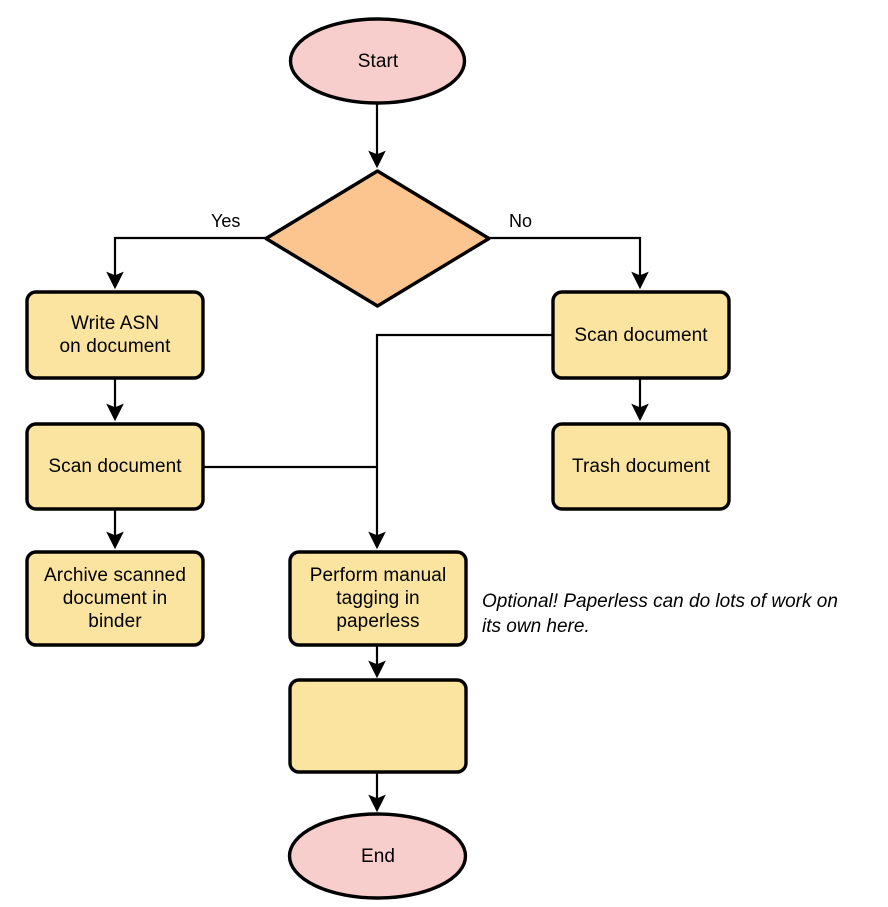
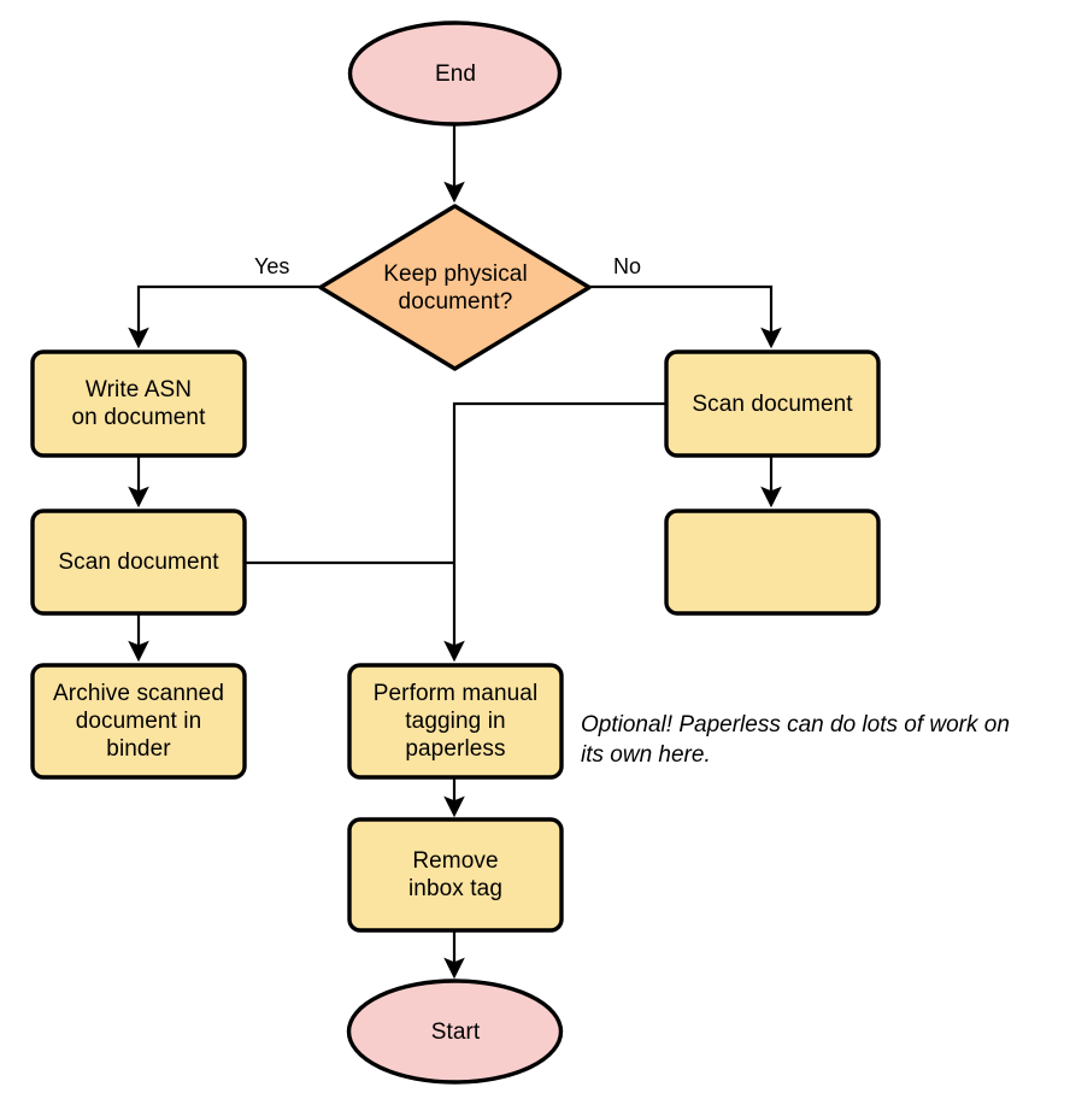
- Start
+ End
+ Keep physical
+ document?
  Write ASN
  on document
  Scan document
  Archive scanned
  document in
  binder
  Scan document
- Trash document
  Perform manual
  tagging in
  paperless
+ Remove
+ inbox tag
- End
+ Start
  Yes
  No
  Optional! Paperless can do lots of work on
  its own here.
